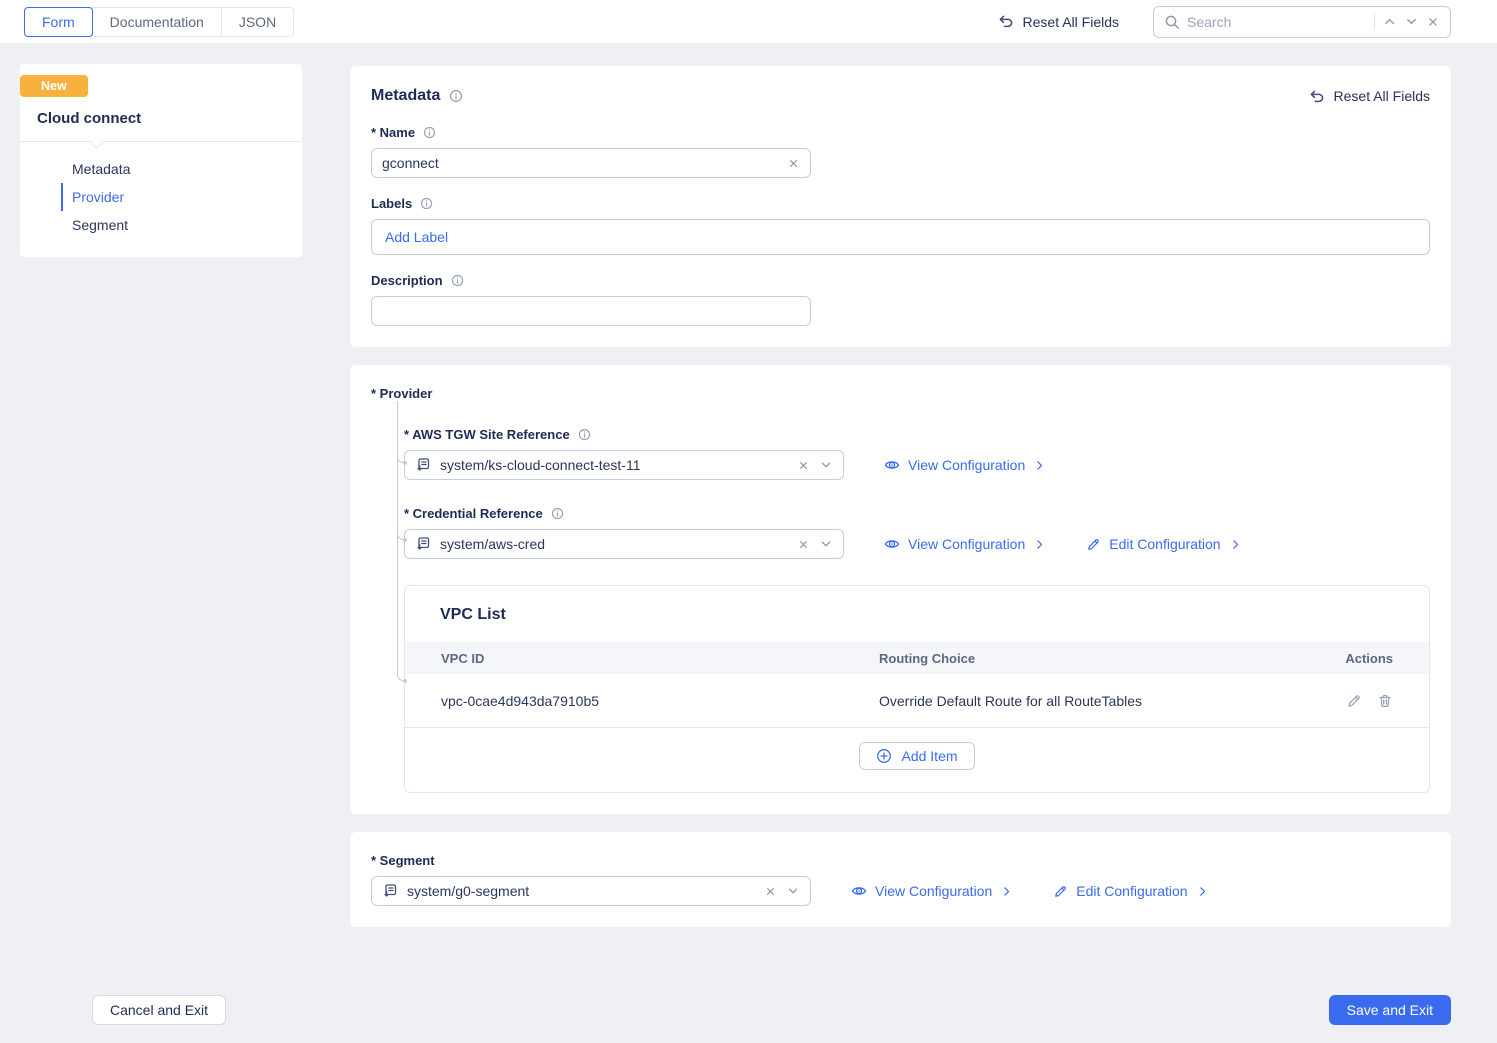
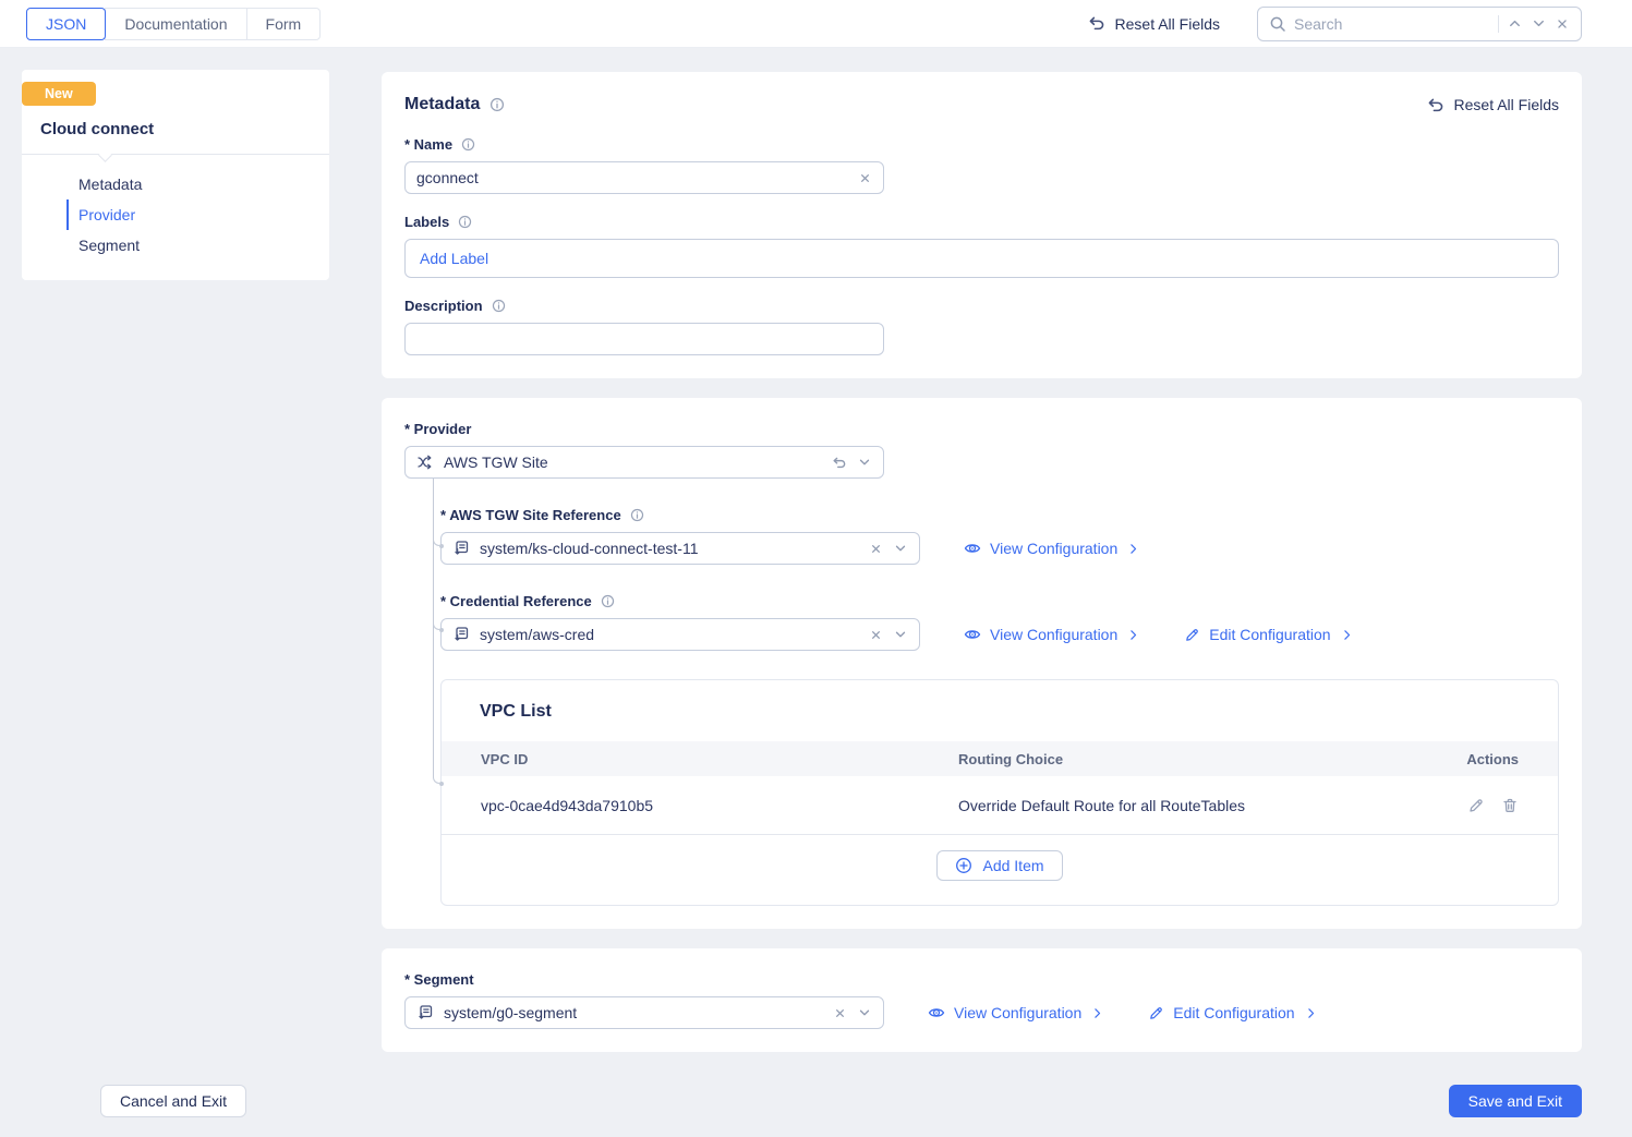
- Form
+ JSON
  Documentation
- JSON
+ Form
  Reset All Fields
  Search
  New
  Cloud connect
  Metadata
  Provider
  Segment
  Metadata
  Reset All Fields
  * Name
  gconnect
  Labels
  Add Label
  Description
  * Provider
+ AWS TGW Site
  * AWS TGW Site Reference
  system/ks-cloud-connect-test-11
  View Configuration
  * Credential Reference
  system/aws-cred
  View Configuration
  Edit Configuration
  VPC List
  VPC ID
  Routing Choice
  Actions
  vpc-0cae4d943da7910b5
  Override Default Route for all RouteTables
  Add Item
  * Segment
  system/g0-segment
  View Configuration
  Edit Configuration
  Cancel and Exit
  Save and Exit
